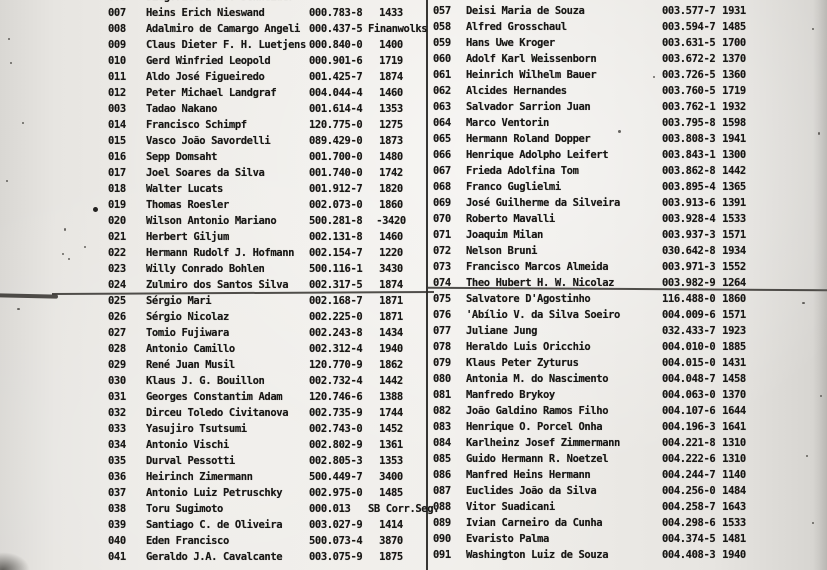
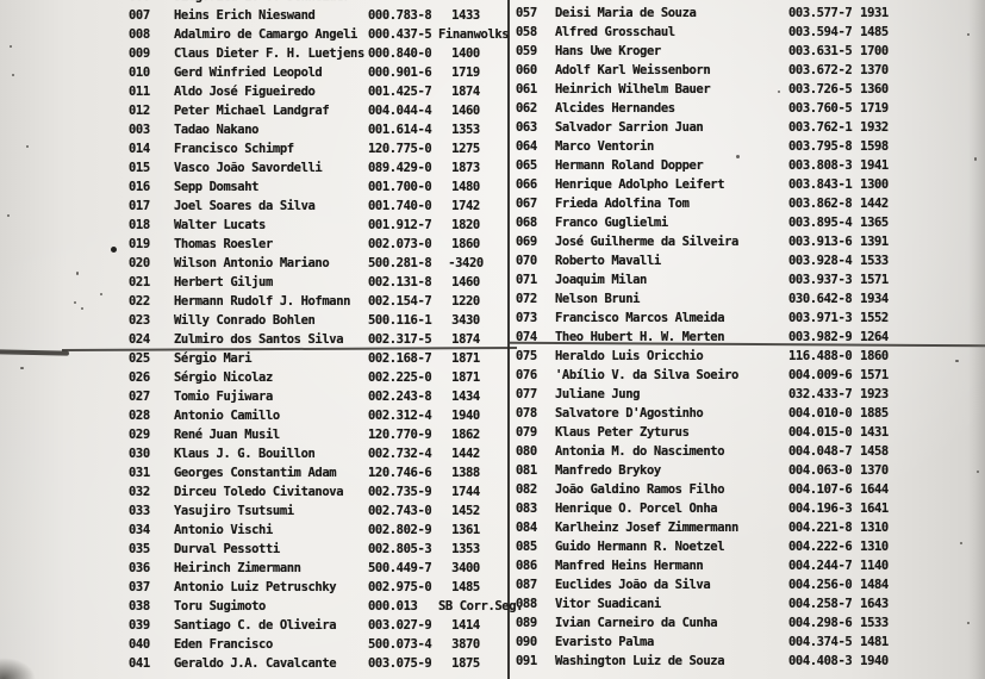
  007
  Heins Erich Nieswand
  000.783-8
  1433
  008
  Adalmiro de Camargo Angeli
  000.437-5
  Finanwol
  009
  Claus Dieter F. H. Luetjens
  000.840-0
  1400
  010
  Gerd Winfried Leopold
  000.901-6
  1719
  011
  Aldo José Figueiredo
  001.425-7
  1874
  012
  Peter Michael Landgraf
  004.044-4
  1460
  003
  Tadao Nakano
  001.614-4
  1353
  014
  Francisco Schimpf
  120.775-0
  1275
  015
  Vasco João Savordelli
  089.429-0
  1873
  016
  Sepp Domsaht
  001.700-0
  1480
  017
  Joel Soares da Silva
  001.740-0
  1742
  018
  Walter Lucats
  001.912-7
  1820
  019
  Thomas Roesler
  002.073-0
  1860
  020
  Wilson Antonio Mariano
  500.281-8
  -3420
  021
  Herbert Giljum
  002.131-8
  1460
  022
  Hermann Rudolf J. Hofmann
  002.154-7
  1220
  023
  Willy Conrado Bohlen
  500.116-1
  3430
  024
  Zulmiro dos Santos Silva
  002.317-5
  1874
  025
  Sérgio Mari
  002.168-7
  1871
  026
  Sérgio Nicolaz
  002.225-0
  1871
  027
  Tomio Fujiwara
  002.243-8
  1434
  028
  Antonio Camillo
  002.312-4
  1940
  029
  René Juan Musil
  120.770-9
  1862
  030
  Klaus J. G. Bouillon
  002.732-4
  1442
  031
  Georges Constantim Adam
  120.746-6
  1388
  032
  Dirceu Toledo Civitanova
  002.735-9
  1744
  033
  Yasujiro Tsutsumi
  002.743-0
  1452
  034
  Antonio Vischi
  002.802-9
  1361
  035
  Durval Pessotti
  002.805-3
  1353
  036
  Heirinch Zimermann
  500.449-7
  3400
  037
  Antonio Luiz Petruschky
  002.975-0
  1485
  038
  Toru Sugimoto
  000.013
  039
  Santiago C. de Oliveira
  003.027-9
  1414
  040
  Eden Francisco
  500.073-4
  3870
  041
  Geraldo J.A. Cavalcante
  003.075-9
  1875
  057
  Deisi Maria de Souza
  003.577-7
  1931
  058
  Alfred Grosschaul
  003.594-7
  1485
  059
  Hans Uwe Kroger
  003.631-5
  1700
  060
  Adolf Karl Weissenborn
  003.672-2
  1370
  061
  Heinrich Wilhelm Bauer
  003.726-5
  1360
  062
  Alcides Hernandes
  003.760-5
  1719
  063
  Salvador Sarrion Juan
  003.762-1
  1932
  064
  Marco Ventorin
  003.795-8
  1598
  065
  Hermann Roland Dopper
  003.808-3
  1941
  066
  Henrique Adolpho Leifert
  003.843-1
  1300
  067
  Frieda Adolfina Tom
  003.862-8
  1442
  068
  Franco Guglielmi
  003.895-4
  1365
  069
  José Guilherme da Silveira
  003.913-6
  1391
  070
  Roberto Mavalli
  003.928-4
  1533
  071
  Joaquim Milan
  003.937-3
  1571
  072
  Nelson Bruni
  030.642-8
  1934
  073
  Francisco Marcos Almeida
  003.971-3
  1552
  074
- Theo Hubert H. W. Nicolaz
+ Theo Hubert H. W. Merten
  003.982-9
  1264
  075
- Salvatore D'Agostinho
+ Heraldo Luis Oricchio
  116.488-0
  1860
  076
  'Abílio V. da Silva Soeiro
  004.009-6
  1571
  077
  Juliane Jung
  032.433-7
  1923
  078
- Heraldo Luis Oricchio
+ Salvatore D'Agostinho
  004.010-0
  1885
  079
  Klaus Peter Zyturus
  004.015-0
  1431
  080
  Antonia M. do Nascimento
  004.048-7
  1458
  081
  Manfredo Brykoy
  004.063-0
  1370
  082
  João Galdino Ramos Filho
  004.107-6
  1644
  083
  Henrique O. Porcel Onha
  004.196-3
  1641
  084
  Karlheinz Josef Zimmermann
  004.221-8
  1310
  085
  Guido Hermann R. Noetzel
  004.222-6
  1310
  086
  Manfred Heins Hermann
  004.244-7
  1140
  087
  Euclides João da Silva
  004.256-0
  1484
  088
  Vitor Suadicani
  004.258-7
  1643
  089
  Ivian Carneiro da Cunha
  004.298-6
  1533
  090
  Evaristo Palma
  004.374-5
  1481
  091
  Washington Luiz de Souza
  004.408-3
  1940
